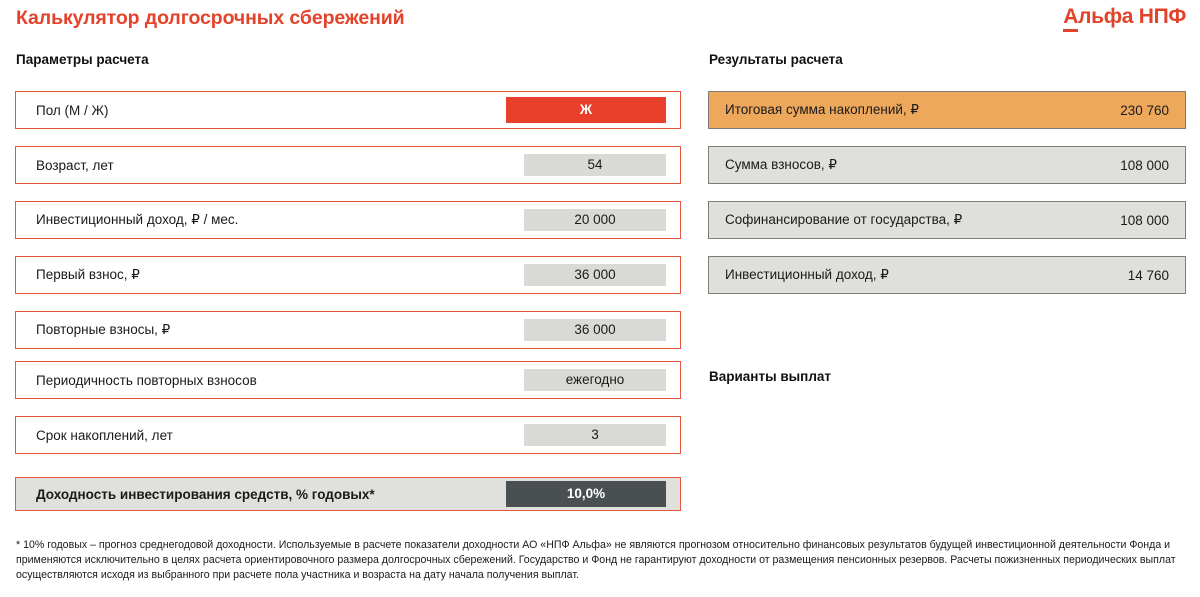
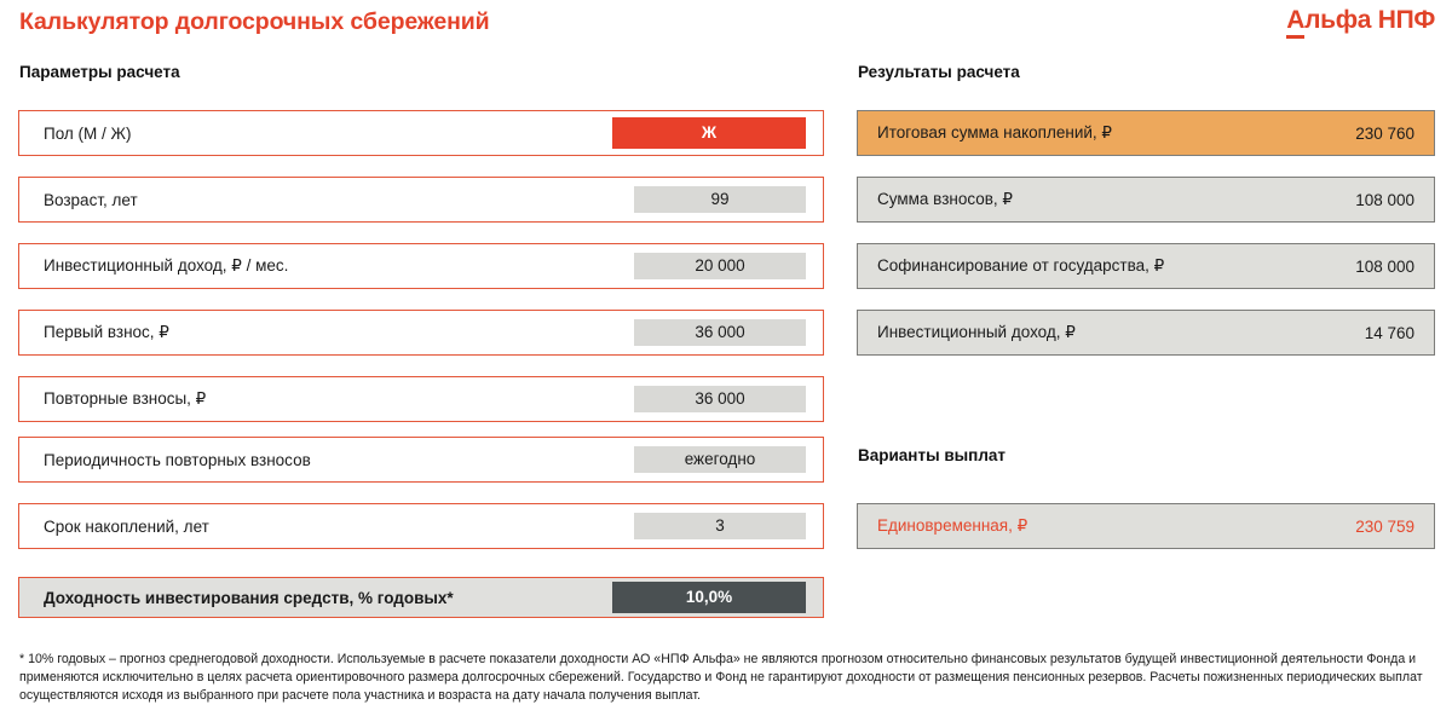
  Калькулятор долгосрочных сбережений
  Альфа НПФ
  Параметры расчета
  Результаты расчета
  Варианты выплат
  Пол (М / Ж)
  Ж
  Возраст, лет
- 54
+ 99
  Инвестиционный доход, ₽ / мес.
  20 000
  Первый взнос, ₽
  36 000
  Повторные взносы, ₽
  36 000
  Периодичность повторных взносов
  ежегодно
  Срок накоплений, лет
  3
  Доходность инвестирования средств, % годовых*
  10,0%
  Итоговая сумма накоплений, ₽
  230 760
  Сумма взносов, ₽
  108 000
  Софинансирование от государства, ₽
  108 000
  Инвестиционный доход, ₽
  14 760
+ Единовременная, ₽
+ 230 759
  * 10% годовых – прогноз среднегодовой доходности. Используемые в расчете показатели доходности АО «НПФ Альфа» не являются прогнозом относительно финансовых результатов будущей инвестиционной деятельности Фонда и применяются исключительно в целях расчета ориентировочного размера долгосрочных сбережений. Государство и Фонд не гарантируют доходности от размещения пенсионных резервов. Расчеты пожизненных периодических выплат осуществляются исходя из выбранного при расчете пола участника и возраста на дату начала получения выплат.
